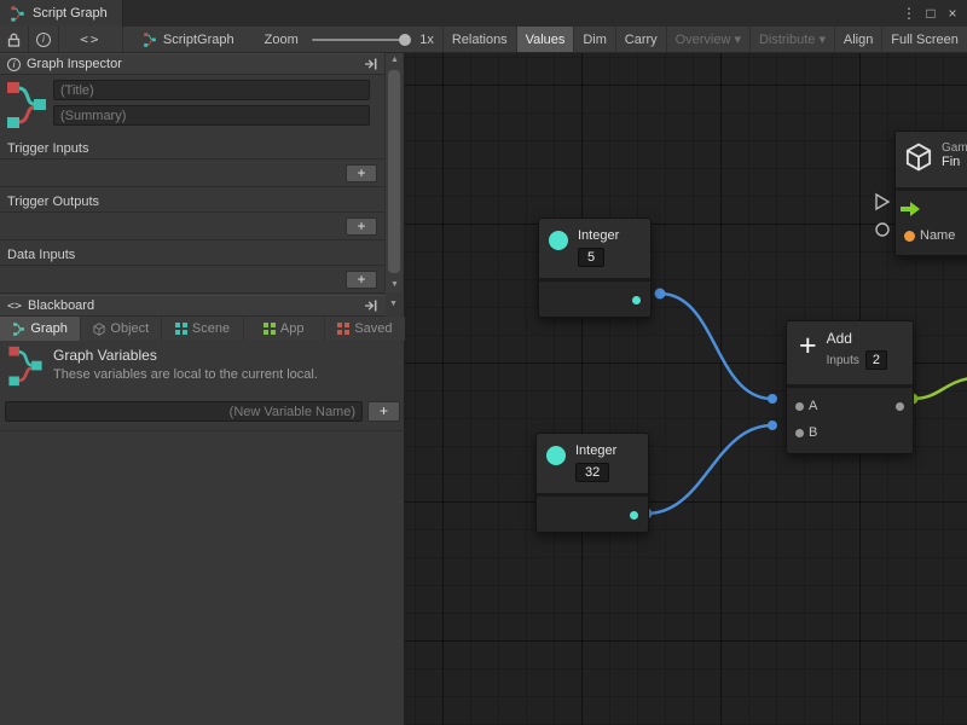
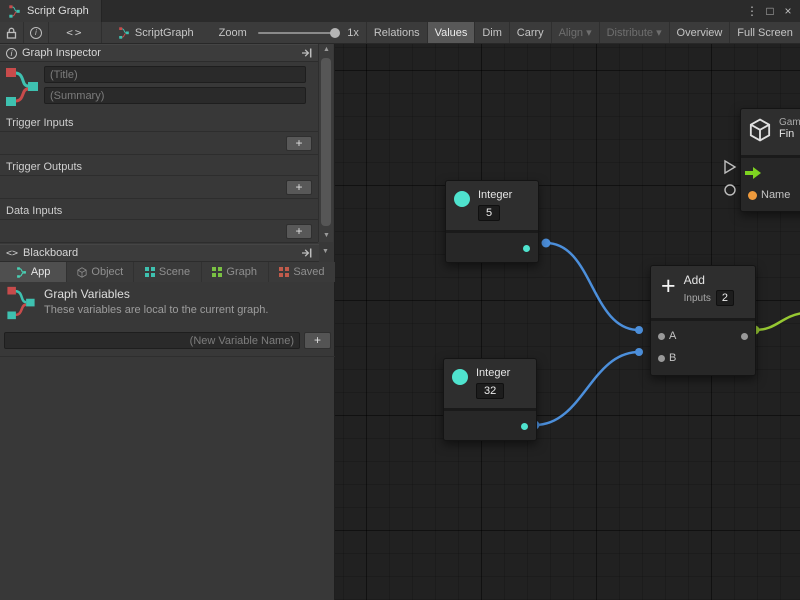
  Script Graph
  ⋮
  □
  ×
  i
  <>
  ScriptGraph
  Zoom
  1x
  Relations
  Values
  Dim
  Carry
- Overview
+ Align
  ▾
  Distribute
  ▾
- Align
+ Overview
  Full Screen
  i
  Graph Inspector
  (Title)
  (Summary)
  Trigger Inputs
  +
  Trigger Outputs
  +
  Data Inputs
  +
  <>
  Blackboard
- Graph
+ App
  Object
  Scene
- App
+ Graph
  Saved
  Graph Variables
- These variables are local to the current local.
+ These variables are local to the current graph.
  (New Variable Name)
  +
  Integer
  5
  Integer
  32
  +
  Add
  Inputs
  2
  A
  B
  Gam
  Fin
  Name
